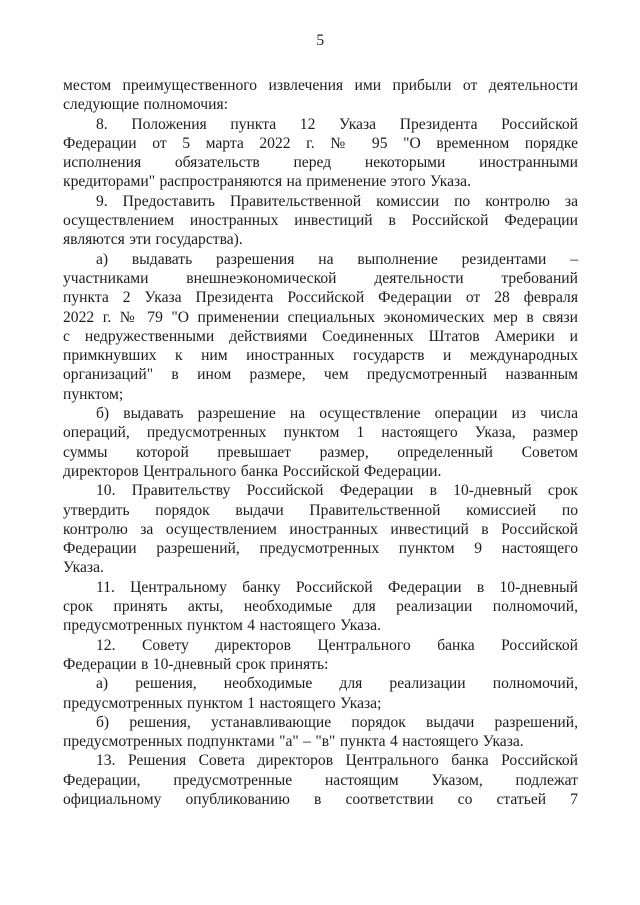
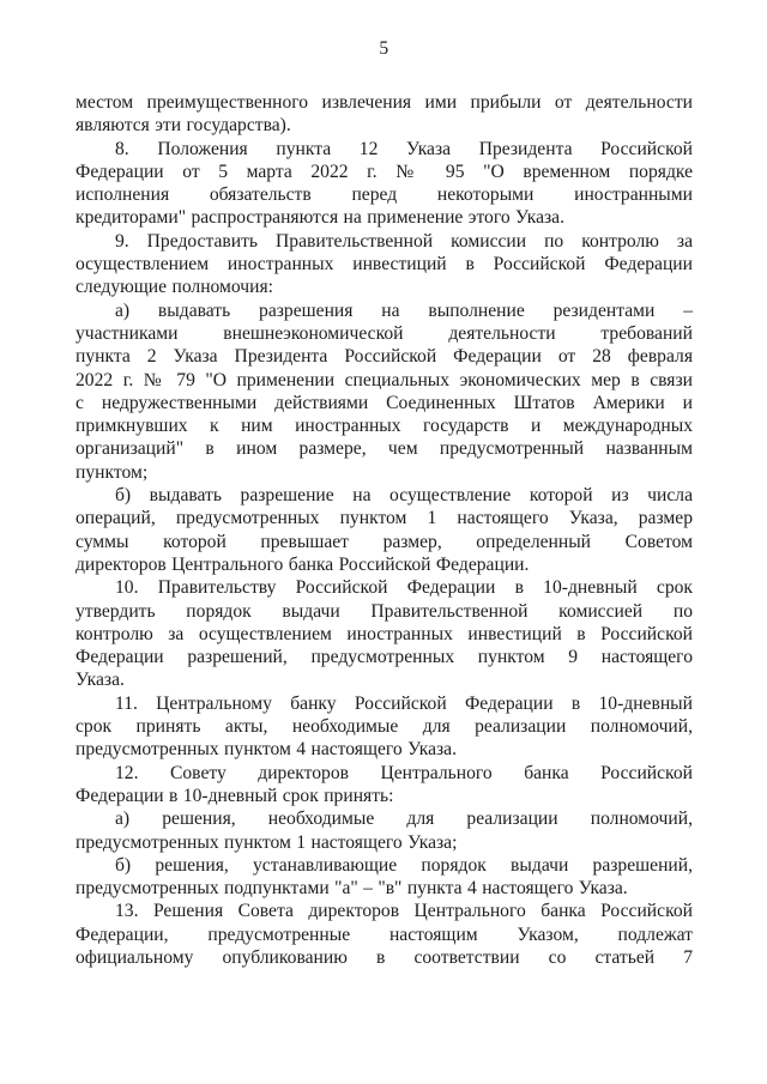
  5
  местом преимущественного извлечения ими прибыли от деятельности
- следующие полномочия:
+ являются эти государства).
  8. Положения пункта 12 Указа Президента Российской
  Федерации от 5 марта 2022 г. № 95 "О временном порядке
  исполнения обязательств перед некоторыми иностранными
  кредиторами" распространяются на применение этого Указа.
  9. Предоставить Правительственной комиссии по контролю за
  осуществлением иностранных инвестиций в Российской Федерации
- являются эти государства).
+ следующие полномочия:
  а) выдавать разрешения на выполнение резидентами –
  участниками внешнеэкономической деятельности требований
  пункта 2 Указа Президента Российской Федерации от 28 февраля
  2022 г. № 79 "О применении специальных экономических мер в связи
  с недружественными действиями Соединенных Штатов Америки и
  примкнувших к ним иностранных государств и международных
  организаций" в ином размере, чем предусмотренный названным
  пунктом;
- б) выдавать разрешение на осуществление операции из числа
+ б) выдавать разрешение на осуществление которой из числа
  операций, предусмотренных пунктом 1 настоящего Указа, размер
  суммы которой превышает размер, определенный Советом
  директоров Центрального банка Российской Федерации.
  10. Правительству Российской Федерации в 10-дневный срок
  утвердить порядок выдачи Правительственной комиссией по
  контролю за осуществлением иностранных инвестиций в Российской
  Федерации разрешений, предусмотренных пунктом 9 настоящего
  Указа.
  11. Центральному банку Российской Федерации в 10-дневный
  срок принять акты, необходимые для реализации полномочий,
  предусмотренных пунктом 4 настоящего Указа.
  12. Совету директоров Центрального банка Российской
  Федерации в 10-дневный срок принять:
  а) решения, необходимые для реализации полномочий,
  предусмотренных пунктом 1 настоящего Указа;
  б) решения, устанавливающие порядок выдачи разрешений,
  предусмотренных подпунктами "а" – "в" пункта 4 настоящего Указа.
  13. Решения Совета директоров Центрального банка Российской
  Федерации, предусмотренные настоящим Указом, подлежат
  официальному опубликованию в соответствии со статьей 7
